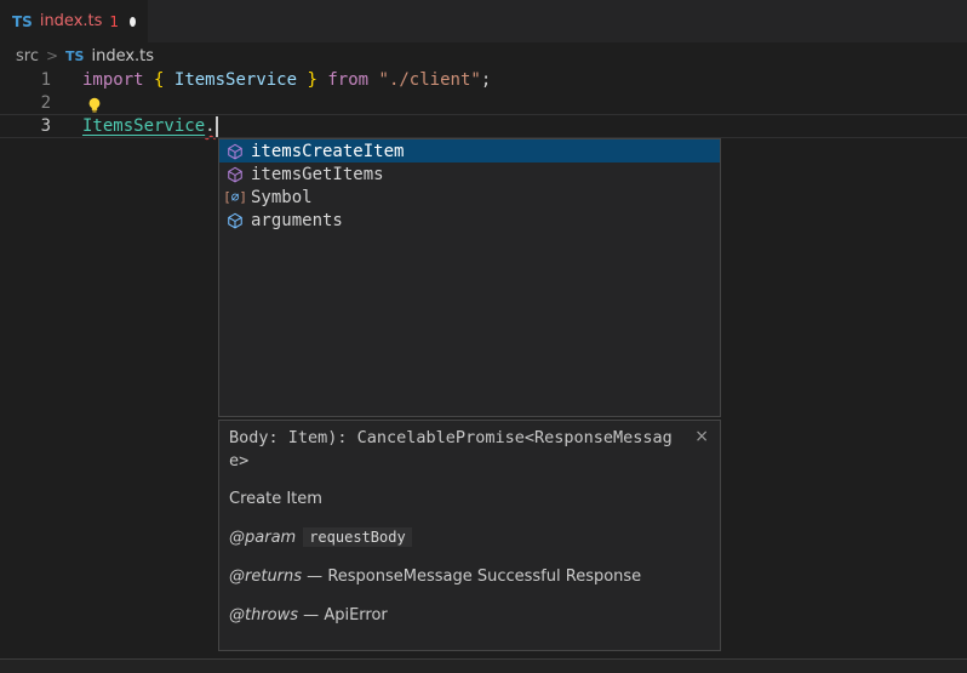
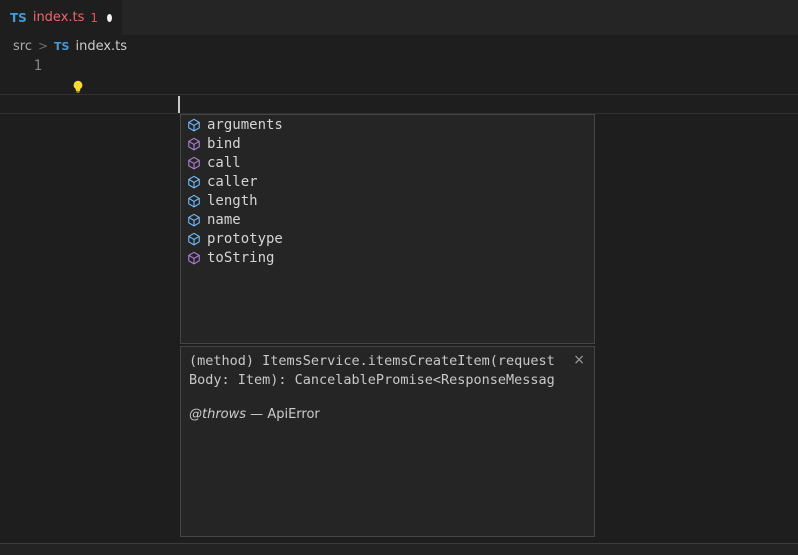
  TS
  index.ts
  1
  src
  >
  TS
  index.ts
  1
- import { ItemsService } from "./client";
- 2
- 3
- ItemsService.
- itemsCreateItem
- itemsGetItems
- [∅]
- Symbol
  arguments
+ bind
+ call
+ caller
+ length
+ name
+ prototype
+ toString
+ (method) ItemsService.itemsCreateItem(request
  Body: Item): CancelablePromise<ResponseMessag
- e>
  ×
- Create Item
- @param requestBody
- @returns — ResponseMessage Successful Response
  @throws — ApiError
